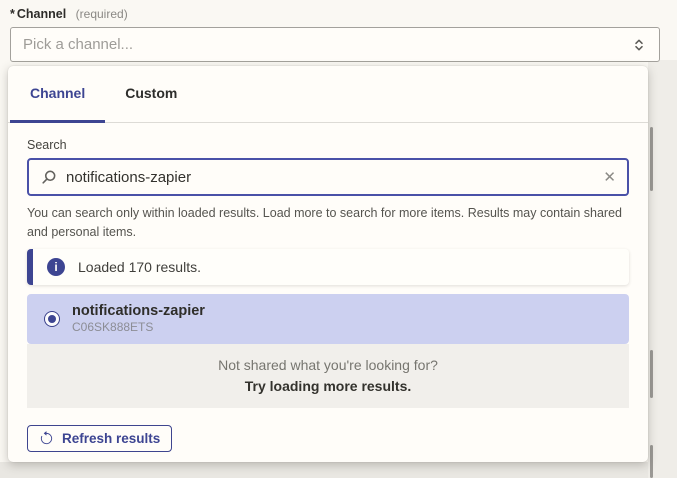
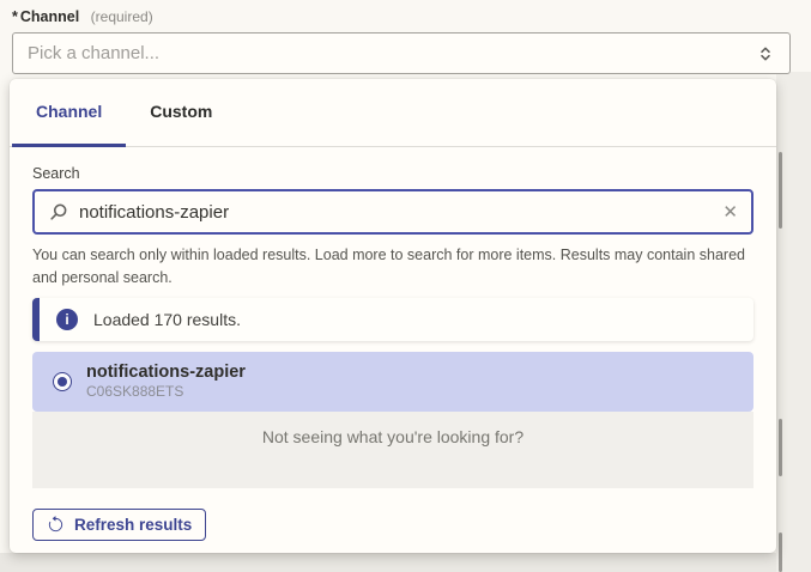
  * Channel (required)
  Pick a channel...
  Channel
  Custom
  Search
  notifications-zapier
  ✕
- You can search only within loaded results. Load more to search for more items. Results may contain shared and personal items.
+ You can search only within loaded results. Load more to search for more items. Results may contain shared and personal search.
  i
  Loaded 170 results.
  notifications-zapier
  C06SK888ETS
- Not shared what you're looking for?
+ Not seeing what you're looking for?
- Try loading more results.
  Refresh results
